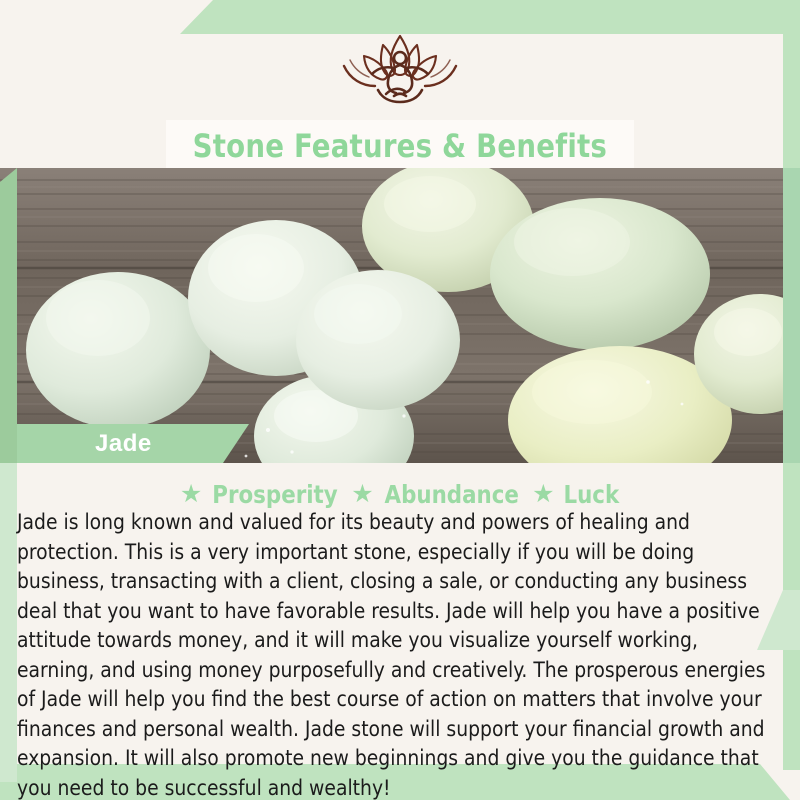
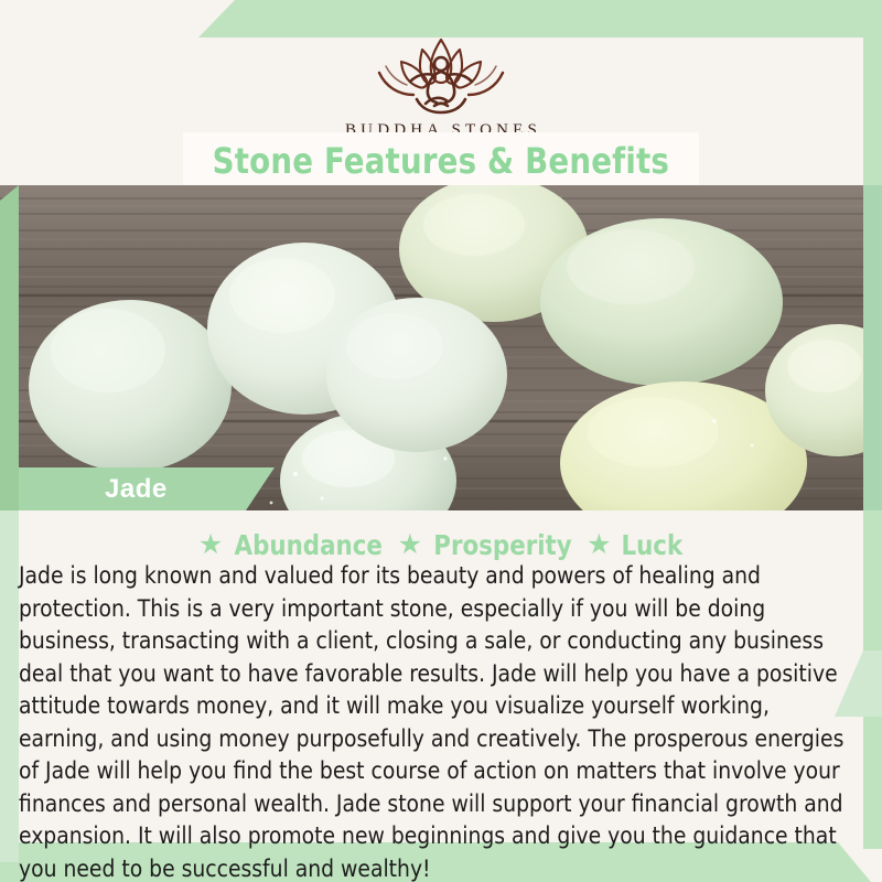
+ BUDDHA STONES
  Stone Features & Benefits
  Jade
  ★
- Prosperity
+ Abundance
  ★
- Abundance
+ Prosperity
  ★
  Luck
  Jade is long known and valued for its beauty and powers of healing and protection. This is a very important stone, especially if you will be doing business, transacting with a client, closing a sale, or conducting any business deal that you want to have favorable results. Jade will help you have a positive attitude towards money, and it will make you visualize yourself working, earning, and using money purposefully and creatively. The prosperous energies of Jade will help you find the best course of action on matters that involve your finances and personal wealth. Jade stone will support your financial growth and expansion. It will also promote new beginnings and give you the guidance that you need to be successful and wealthy!
